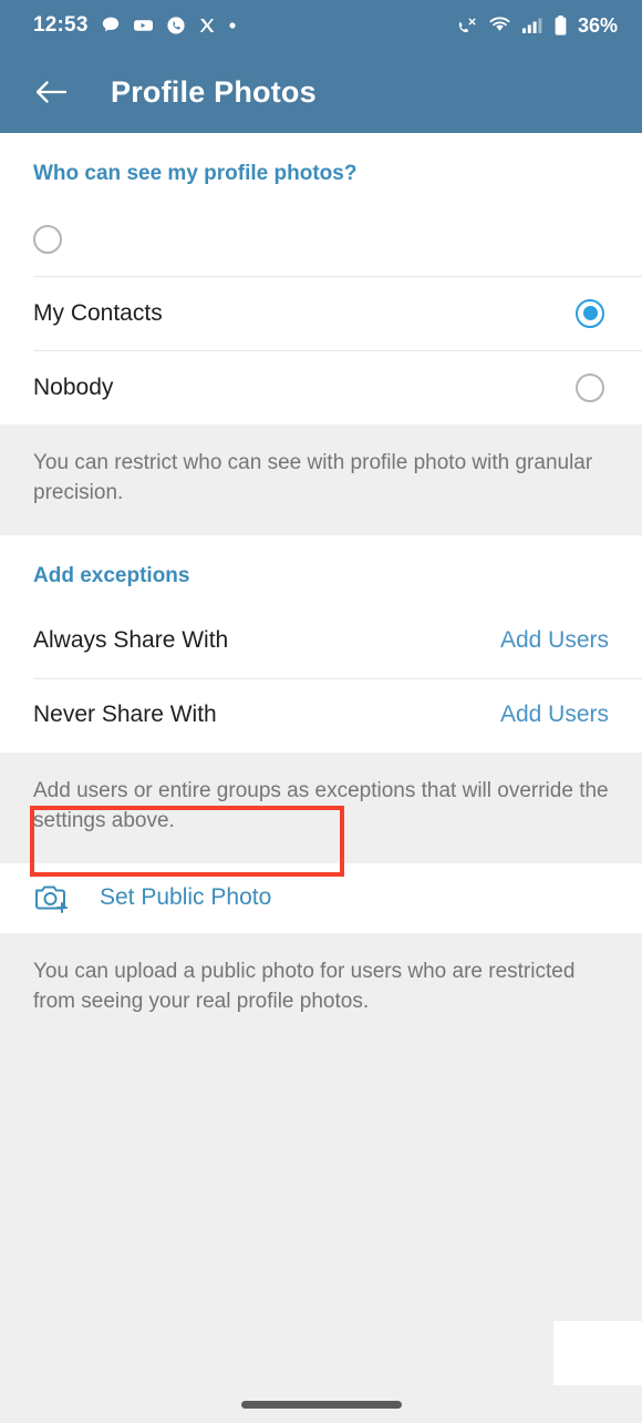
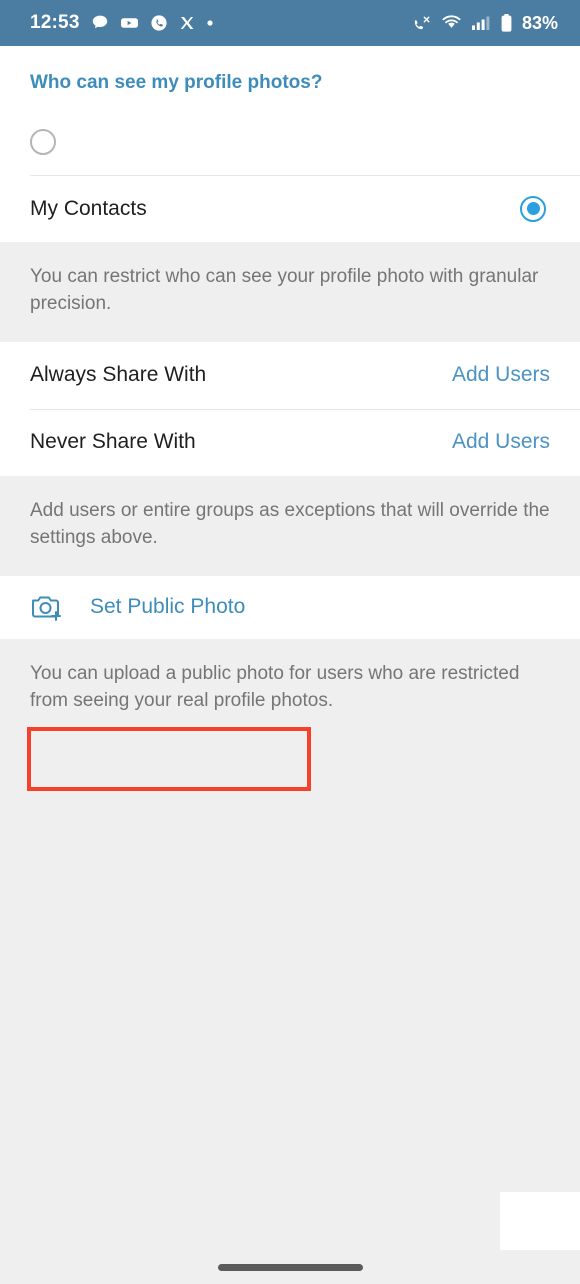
  12:53
- 36%
+ 83%
- Profile Photos
  Who can see my profile photos?
  My Contacts
- Nobody
- You can restrict who can see with profile photo with granular precision.
+ You can restrict who can see your profile photo with granular precision.
- Add exceptions
  Always Share With
  Add Users
  Never Share With
  Add Users
  Add users or entire groups as exceptions that will override the settings above.
  Set Public Photo
  You can upload a public photo for users who are restricted from seeing your real profile photos.
